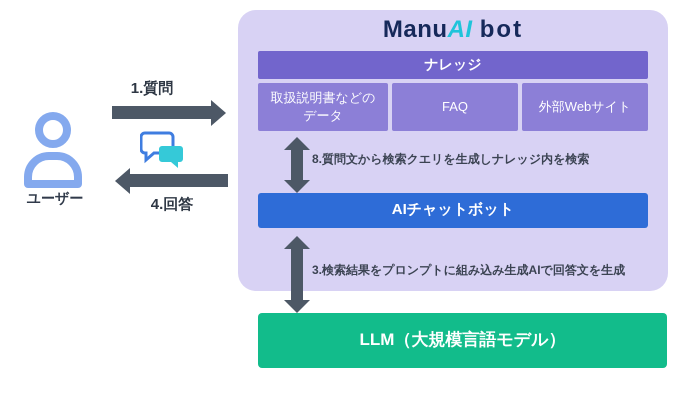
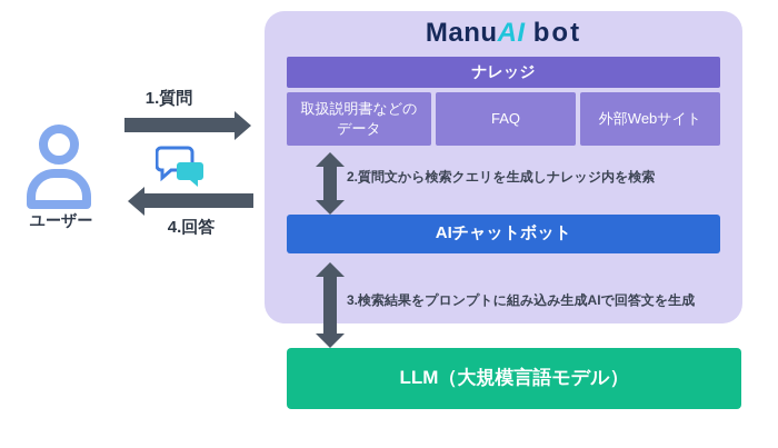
  ManuAI bot
  ナレッジ
  取扱説明書などのデータ
  FAQ
  外部Webサイト
- 8.質問文から検索クエリを生成しナレッジ内を検索
+ 2.質問文から検索クエリを生成しナレッジ内を検索
  AIチャットボット
  3.検索結果をプロンプトに組み込み生成AIで回答文を生成
  LLM（大規模言語モデル）
  1.質問
  4.回答
  ユーザー
